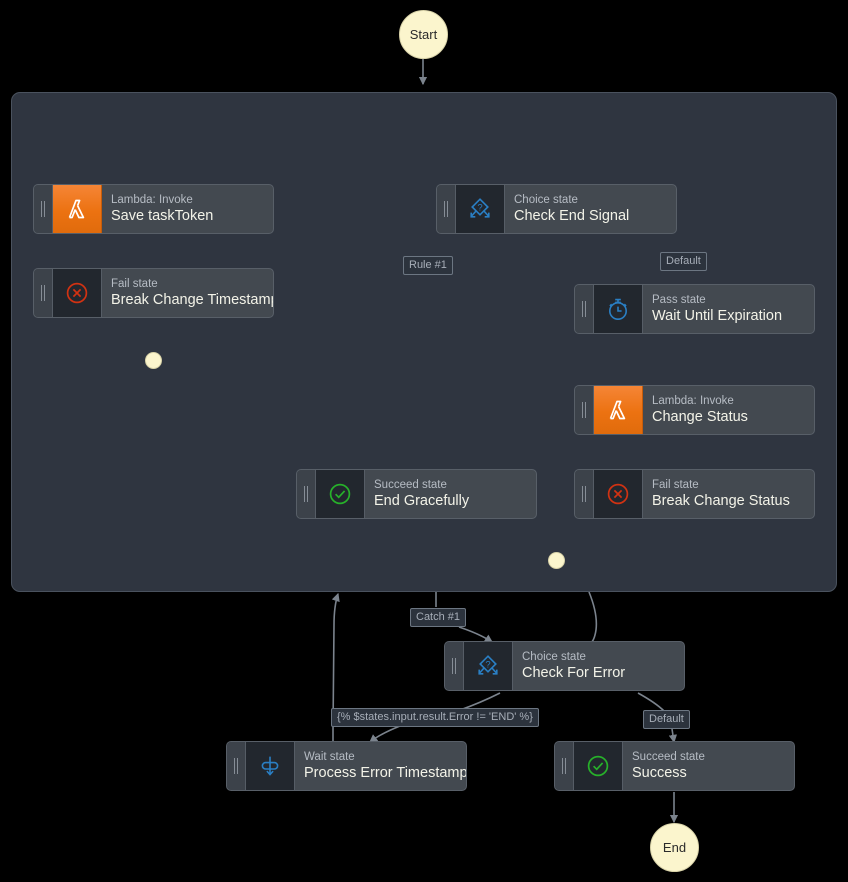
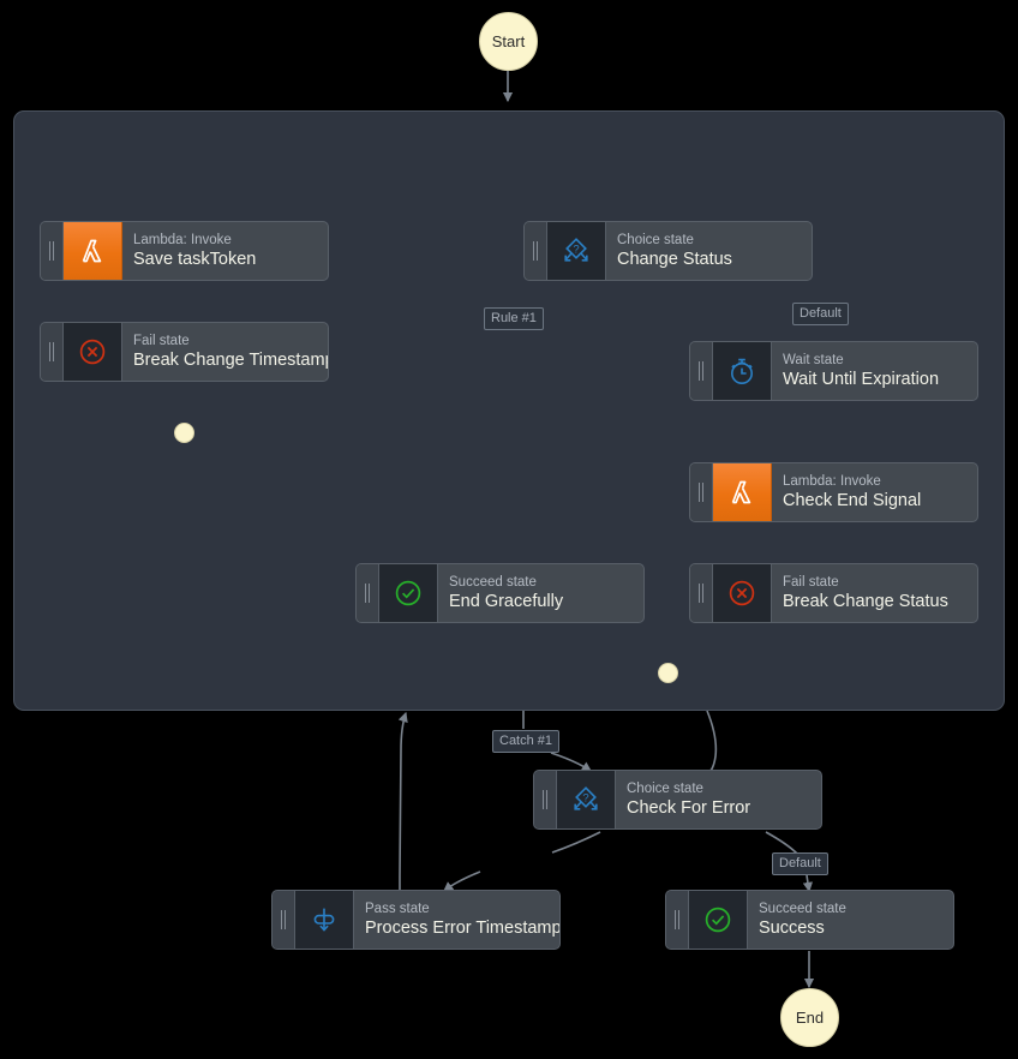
  Start
  End
  Lambda: Invoke
  Save taskToken
  ?
  Choice state
- Check End Signal
+ Change Status
  Fail state
  Break Change Timestam
- Pass state
+ Wait state
  Wait Until Expiration
  Lambda: Invoke
- Change Status
+ Check End Signal
  Succeed state
  End Gracefully
  Fail state
  Break Change Status
  ?
  Choice state
  Check For Error
- Wait state
+ Pass state
  Process Error Timestamp
  Succeed state
  Success
  Rule #1
  Default
  Catch #1
- {% $states.input.result.Error != 'END' %}
  Default
